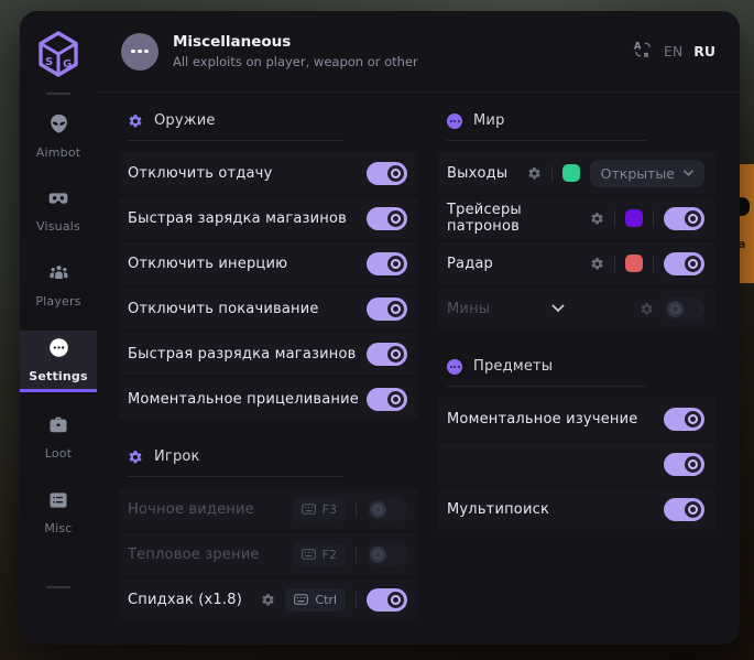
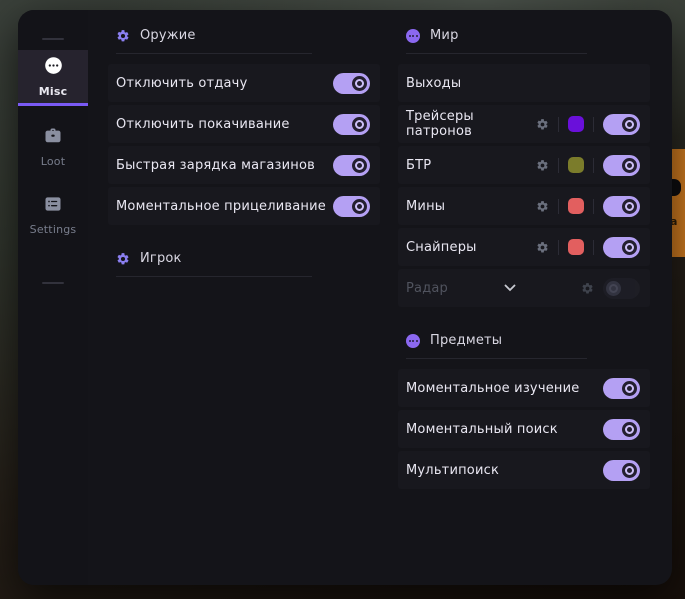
  a
- S
- G
- Aimbot
- Visuals
- Players
- Settings
+ Misc
  Loot
- Misc
+ Settings
- Miscellaneous
- All exploits on player, weapon or other
- A
- я
- EN
- RU
  Оружие
  Отключить отдачу
- Быстрая зарядка магазинов
+ Отключить покачивание
- Отключить инерцию
- Отключить покачивание
+ Быстрая зарядка магазинов
- Быстрая разрядка магазинов
  Моментальное прицеливание
  Игрок
- Ночное видение
- F3
- Тепловое зрение
- F2
- Спидхак (x1.8)
- Ctrl
  Мир
  Выходы
- Открытые
  Трейсеры патронов
+ БТР
- Радар
+ Мины
+ Снайперы
- Мины
+ Радар
  Предметы
  Моментальное изучение
+ Моментальный поиск
  Мультипоиск
